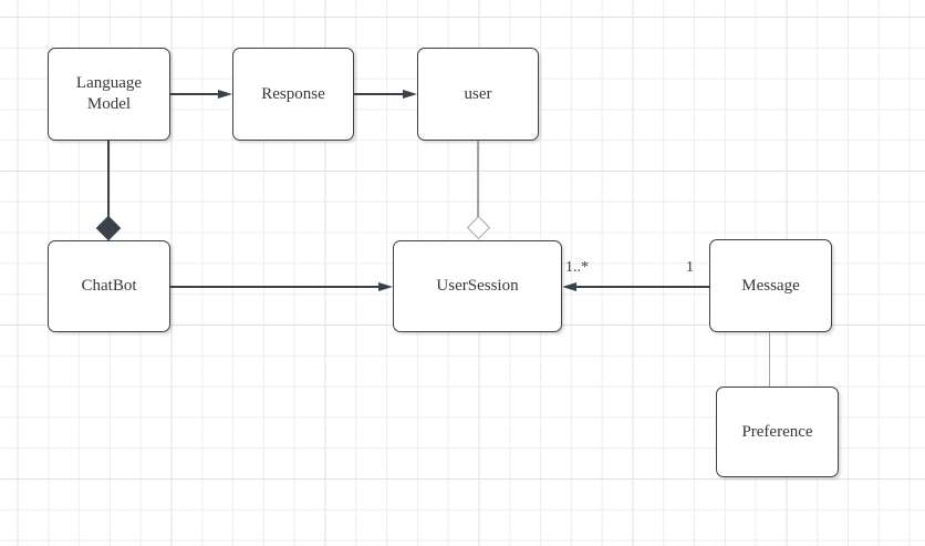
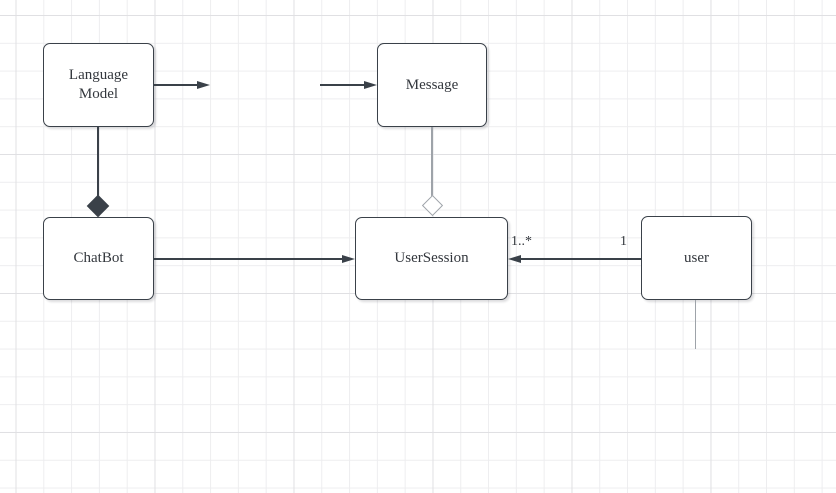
  Language Model
- Response
- user
+ Message
  ChatBot
  UserSession
- Message
+ user
- Preference
  1..*
  1
